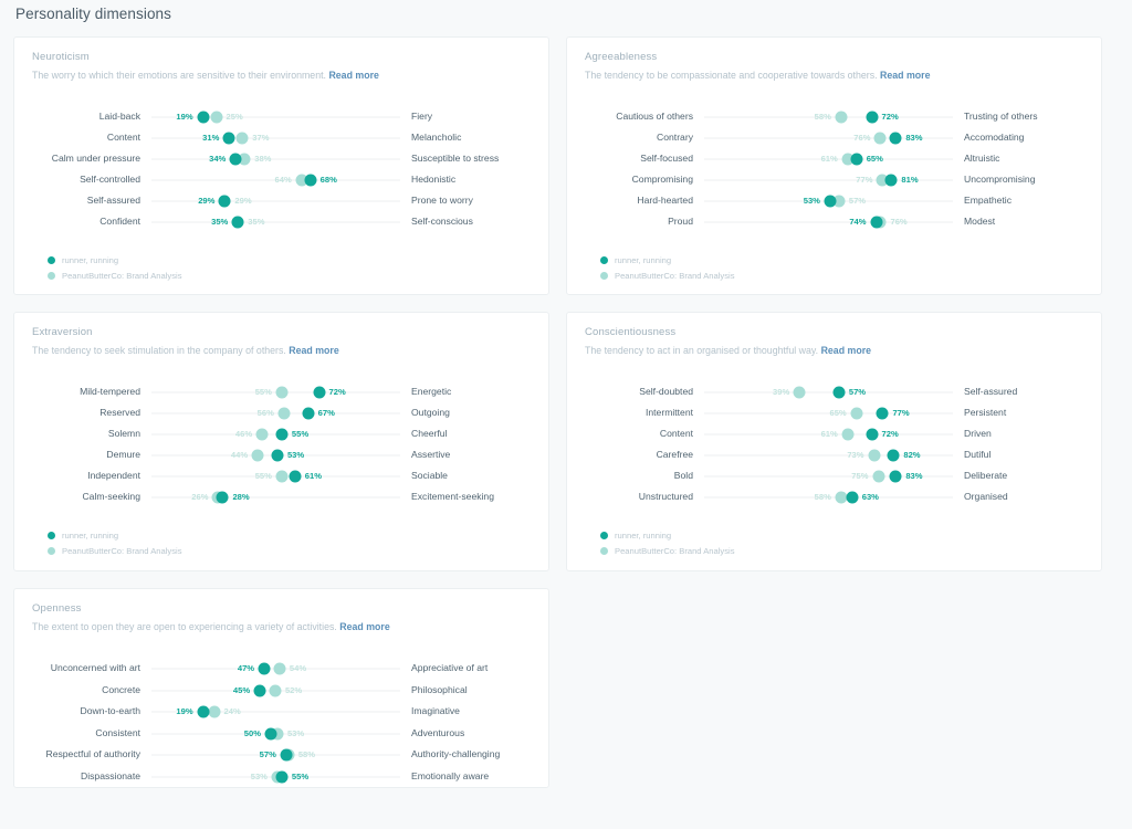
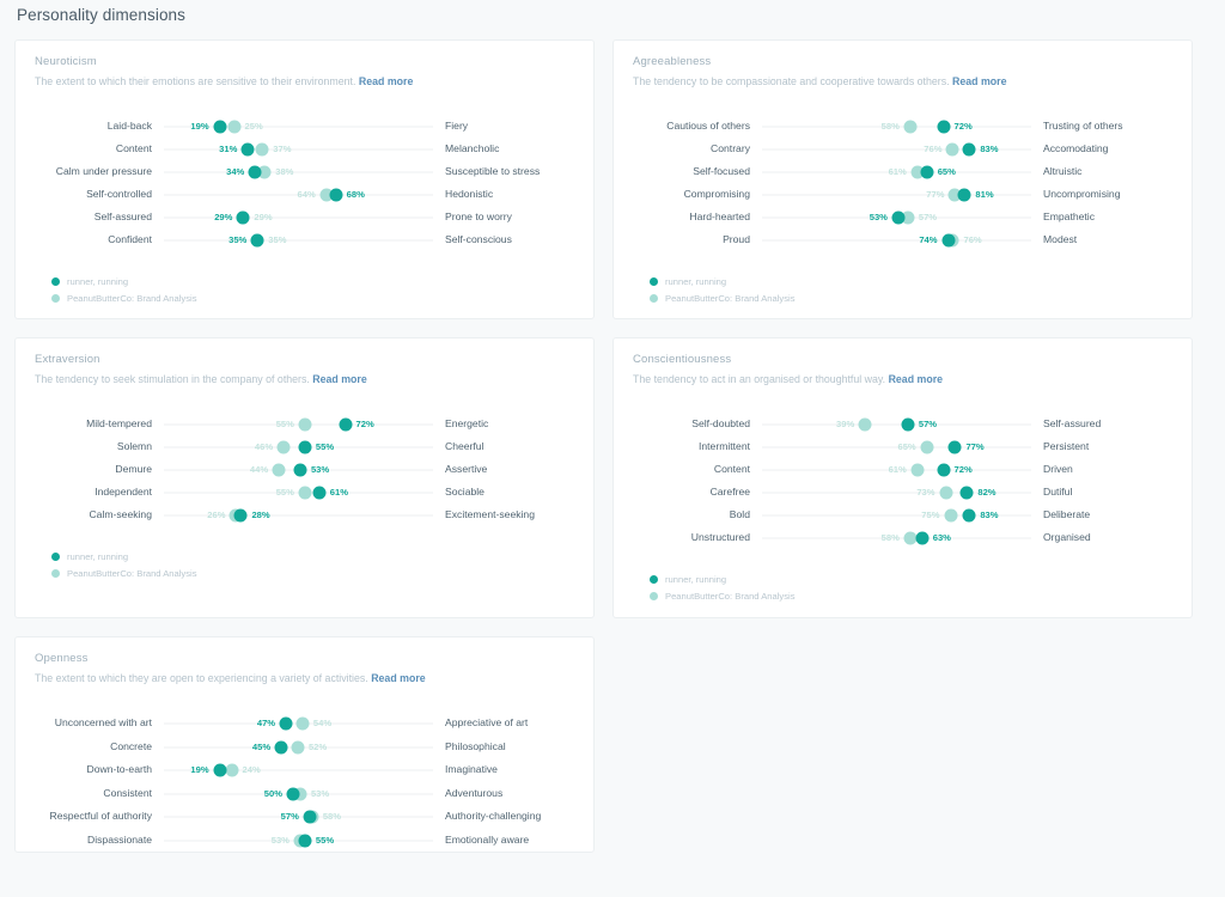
  Personality dimensions
  Neuroticism
- The worry to which their emotions are sensitive to their environment. Read more
+ The extent to which their emotions are sensitive to their environment. Read more
  Laid-back
  19%
  25%
  Fiery
  Content
  31%
  37%
  Melancholic
  Calm under pressure
  34%
  38%
  Susceptible to stress
  Self-controlled
  68%
  64%
  Hedonistic
  Self-assured
  29%
  29%
  Prone to worry
  Confident
  35%
  35%
  Self-conscious
  runner, running
  PeanutButterCo: Brand Analysis
  Agreeableness
  The tendency to be compassionate and cooperative towards others. Read more
  Cautious of others
  72%
  58%
  Trusting of others
  Contrary
  83%
  76%
  Accomodating
  Self-focused
  65%
  61%
  Altruistic
  Compromising
  81%
  77%
  Uncompromising
  Hard-hearted
  53%
  57%
  Empathetic
  Proud
  74%
  76%
  Modest
  runner, running
  PeanutButterCo: Brand Analysis
  Extraversion
  The tendency to seek stimulation in the company of others. Read more
  Mild-tempered
  72%
  55%
  Energetic
- Reserved
- 67%
- 56%
- Outgoing
  Solemn
  55%
  46%
  Cheerful
  Demure
  53%
  44%
  Assertive
  Independent
  61%
  55%
  Sociable
  Calm-seeking
  28%
  26%
  Excitement-seeking
  runner, running
  PeanutButterCo: Brand Analysis
  Conscientiousness
  The tendency to act in an organised or thoughtful way. Read more
  Self-doubted
  57%
  39%
  Self-assured
  Intermittent
  77%
  65%
  Persistent
  Content
  72%
  61%
  Driven
  Carefree
  82%
  73%
  Dutiful
  Bold
  83%
  75%
  Deliberate
  Unstructured
  63%
  58%
  Organised
  runner, running
  PeanutButterCo: Brand Analysis
  Openness
- The extent to open they are open to experiencing a variety of activities. Read more
+ The extent to which they are open to experiencing a variety of activities. Read more
  Unconcerned with art
  47%
  54%
  Appreciative of art
  Concrete
  45%
  52%
  Philosophical
  Down-to-earth
  19%
  24%
  Imaginative
  Consistent
  50%
  53%
  Adventurous
  Respectful of authority
  57%
  58%
  Authority-challenging
  Dispassionate
  55%
  53%
  Emotionally aware
